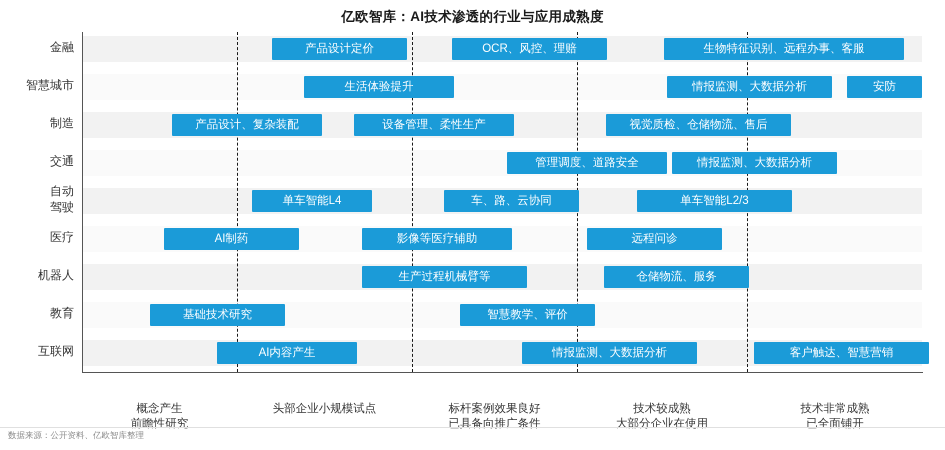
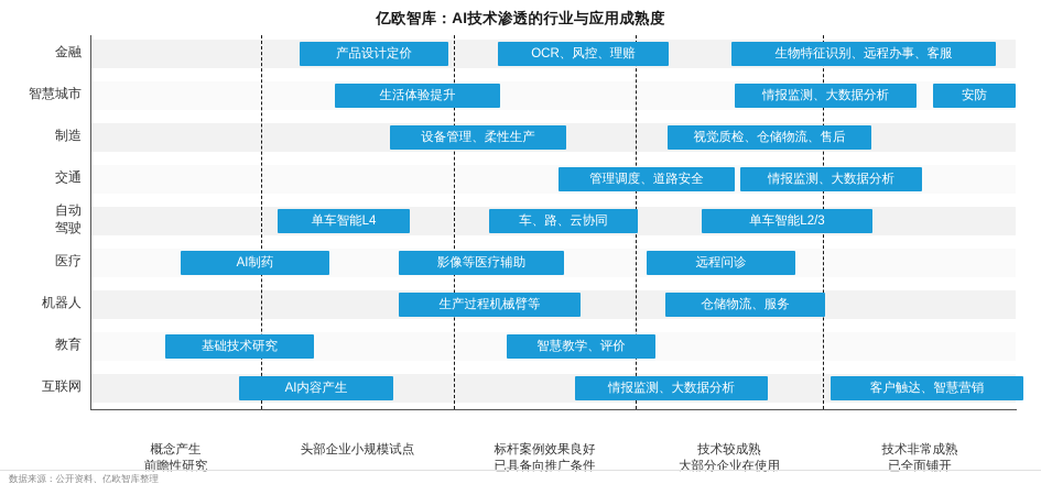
  亿欧智库：AI技术渗透的行业与应用成熟度
  产品设计定价
  OCR、风控、理赔
  生物特征识别、远程办事、客服
  生活体验提升
  情报监测、大数据分析
  安防
- 产品设计、复杂装配
  设备管理、柔性生产
  视觉质检、仓储物流、售后
  管理调度、道路安全
  情报监测、大数据分析
  单车智能L4
  车、路、云协同
  单车智能L2/3
  AI制药
  影像等医疗辅助
  远程问诊
  生产过程机械臂等
  仓储物流、服务
  基础技术研究
  智慧教学、评价
  AI内容产生
  情报监测、大数据分析
  客户触达、智慧营销
  金融
  智慧城市
  制造
  交通
  自动
  驾驶
  医疗
  机器人
  教育
  互联网
  概念产生
  前瞻性研究
  头部企业小规模试点
  标杆案例效果良好
  已具备向推广条件
  技术较成熟
  大部分企业在使用
  技术非常成熟
  已全面铺开
  数据来源：公开资料、亿欧智库整理
